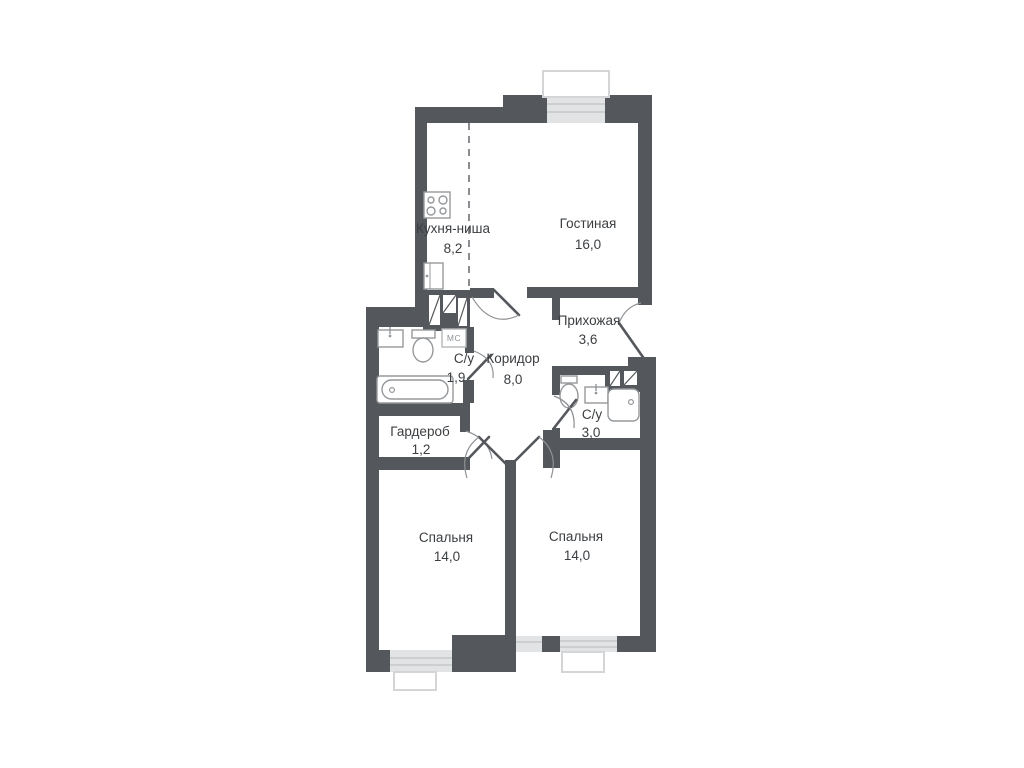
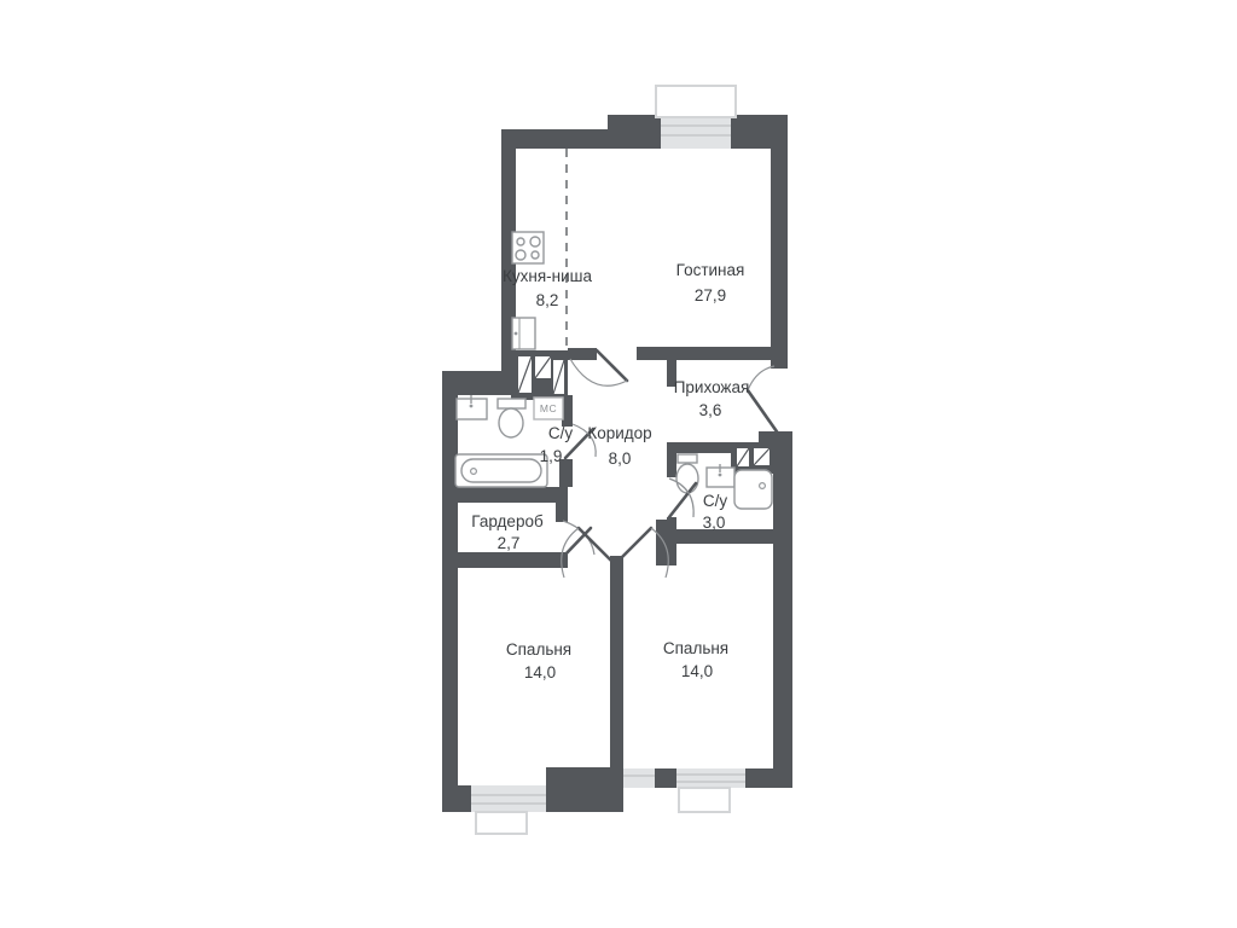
  МС
  Кухня-ниша
  8,2
  Гостиная
- 16,0
+ 27,9
  Прихожая
  3,6
  Коридор
  8,0
  С/у
  1,9
  Гардероб
- 1,2
+ 2,7
  С/у
  3,0
  Спальня
  14,0
  Спальня
  14,0
